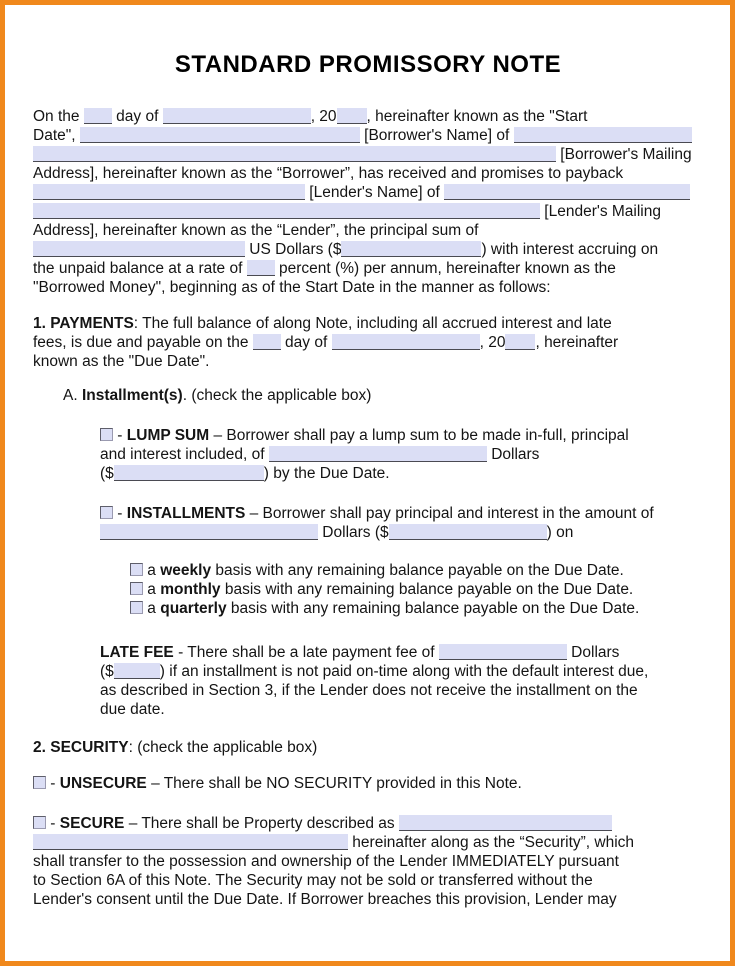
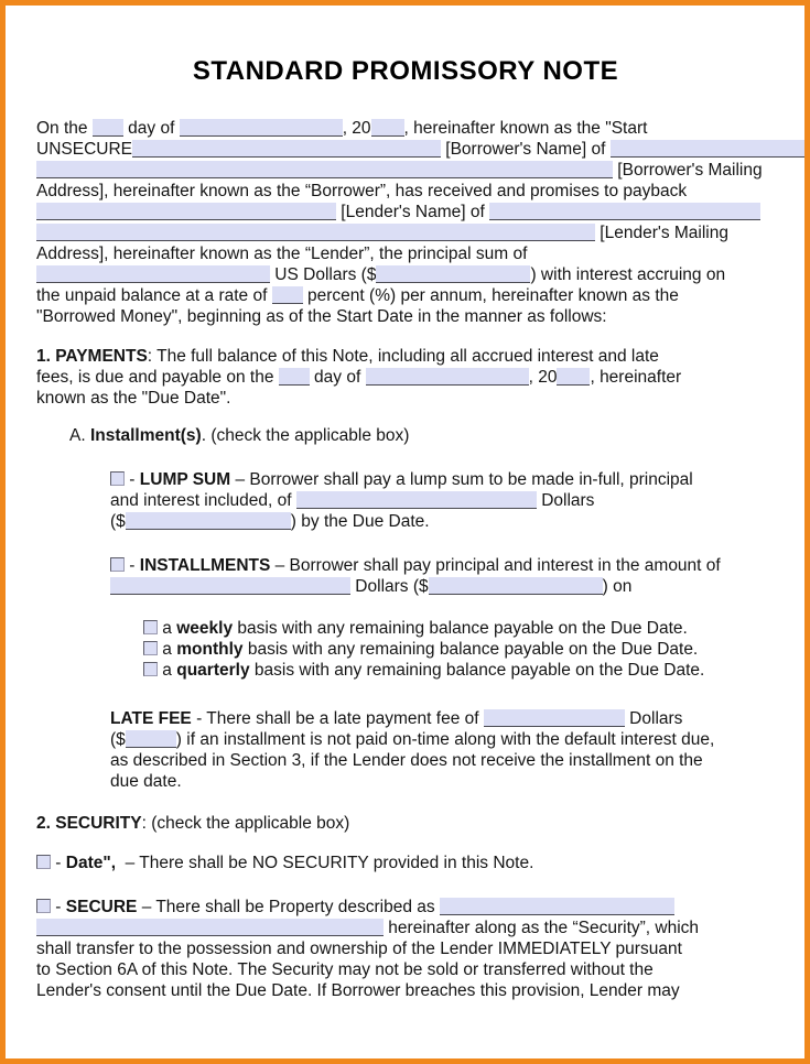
  STANDARD PROMISSORY NOTE
  On the day of , 20 , hereinafter known as the "Start
- Date", [Borrower's Name] of
+ UNSECURE [Borrower's Name] of
  [Borrower's Mailing
  Address], hereinafter known as the “Borrower”, has received and promises to payback
  [Lender's Name] of
  [Lender's Mailing
  Address], hereinafter known as the “Lender”, the principal sum of
  US Dollars ($ ) with interest accruing on
  the unpaid balance at a rate of percent (%) per annum, hereinafter known as the
  "Borrowed Money", beginning as of the Start Date in the manner as follows:
- 1. PAYMENTS: The full balance of along Note, including all accrued interest and late
+ 1. PAYMENTS: The full balance of this Note, including all accrued interest and late
  fees, is due and payable on the day of , 20 , hereinafter
  known as the "Due Date".
  A. Installment(s). (check the applicable box)
  - LUMP SUM – Borrower shall pay a lump sum to be made in-full, principal
  and interest included, of Dollars
  ($ ) by the Due Date.
  - INSTALLMENTS – Borrower shall pay principal and interest in the amount of
  Dollars ($ ) on
  a weekly basis with any remaining balance payable on the Due Date.
  a monthly basis with any remaining balance payable on the Due Date.
  a quarterly basis with any remaining balance payable on the Due Date.
  LATE FEE - There shall be a late payment fee of Dollars
  ($ ) if an installment is not paid on-time along with the default interest due,
  as described in Section 3, if the Lender does not receive the installment on the
  due date.
  2. SECURITY: (check the applicable box)
- - UNSECURE – There shall be NO SECURITY provided in this Note.
+ - Date", – There shall be NO SECURITY provided in this Note.
  - SECURE – There shall be Property described as
  hereinafter along as the “Security”, which
  shall transfer to the possession and ownership of the Lender IMMEDIATELY pursuant
  to Section 6A of this Note. The Security may not be sold or transferred without the
  Lender's consent until the Due Date. If Borrower breaches this provision, Lender may
